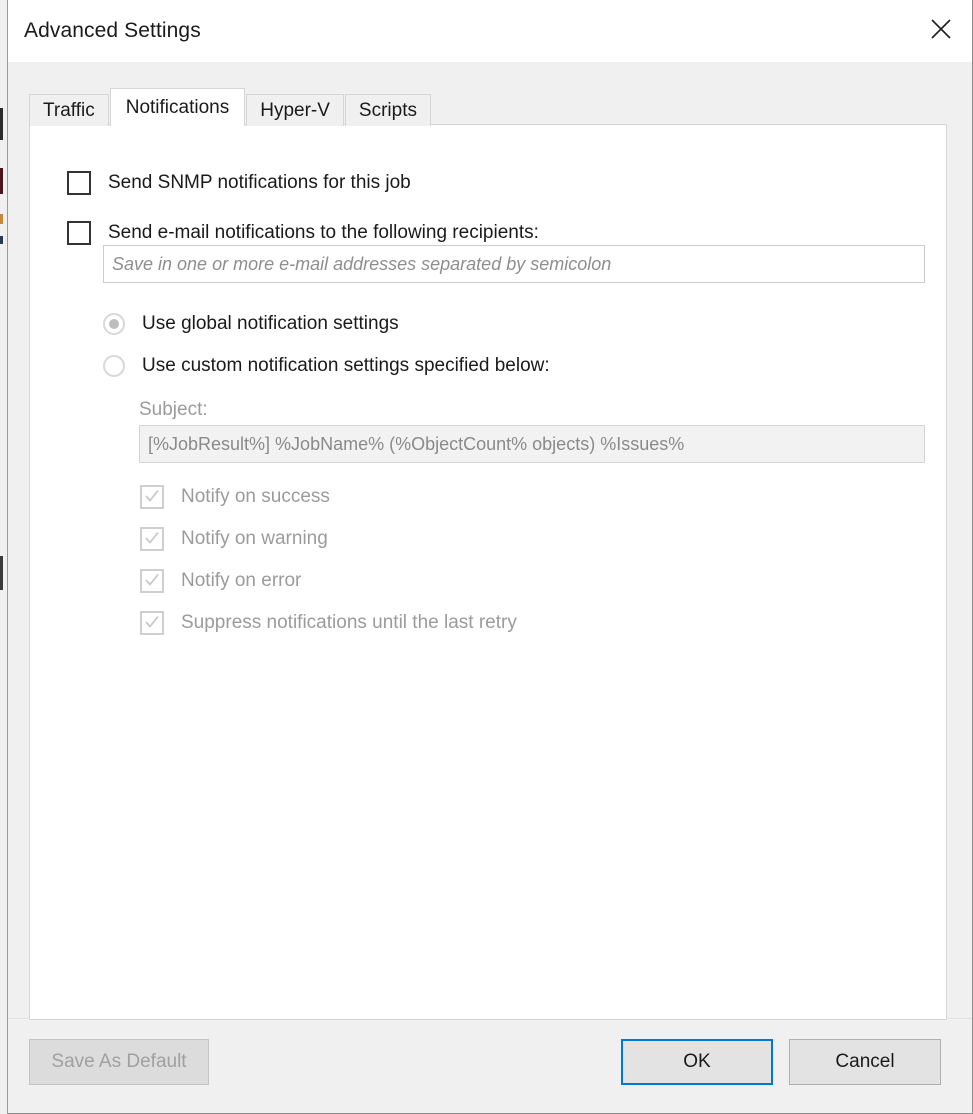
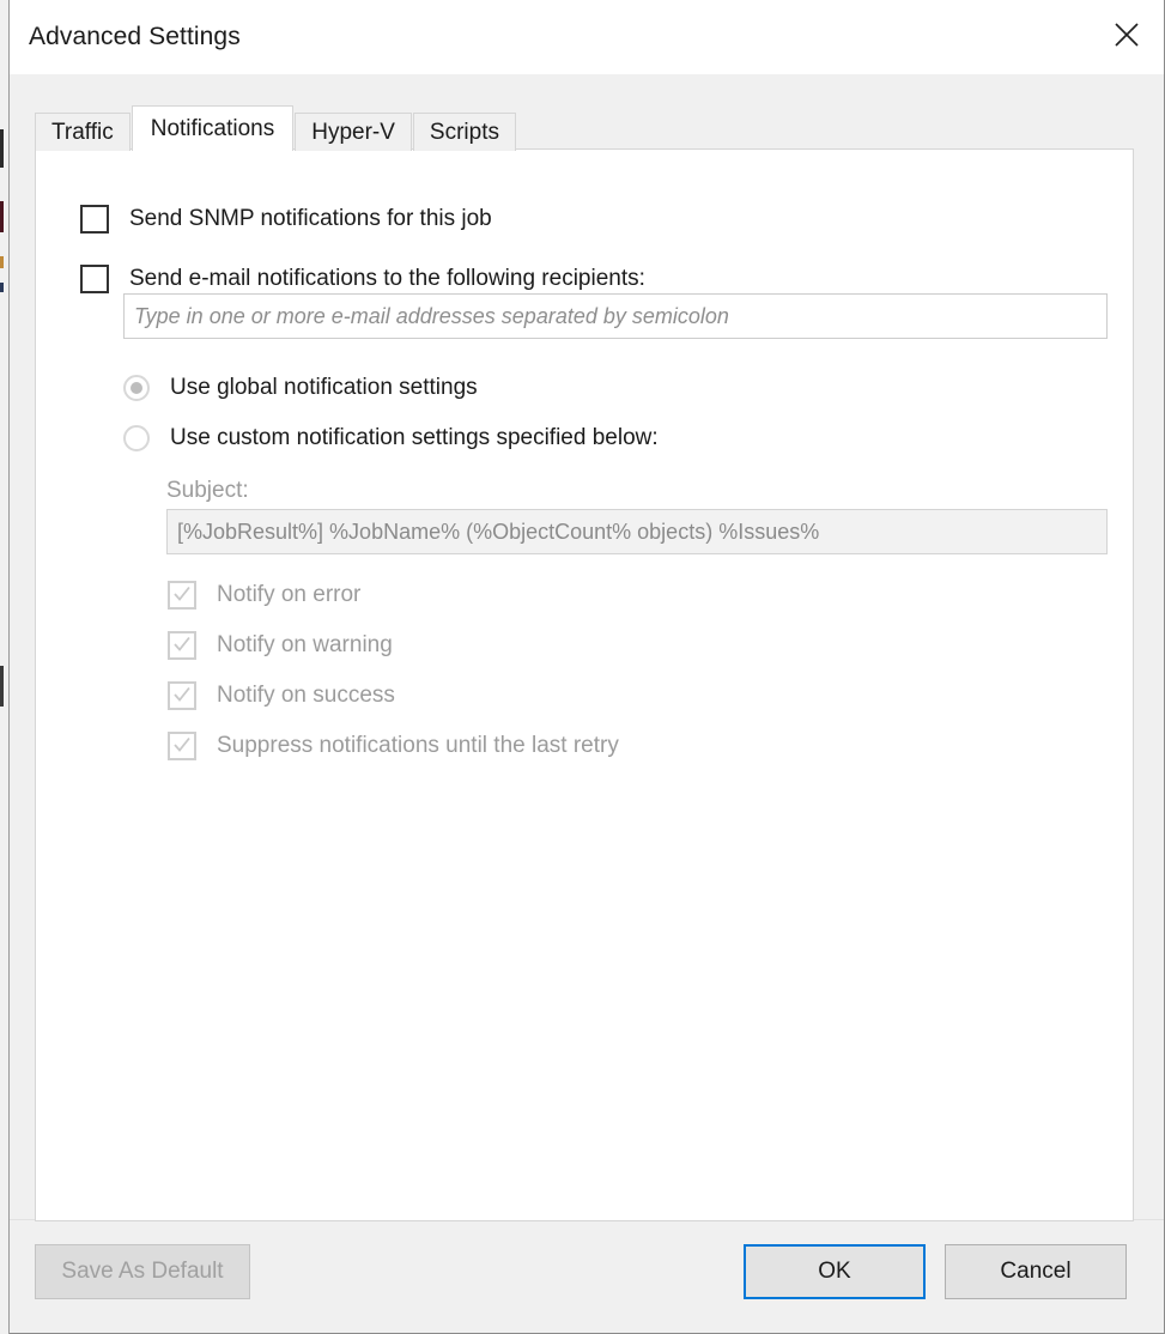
  Advanced Settings
  Traffic
  Notifications
  Hyper-V
  Scripts
  Send SNMP notifications for this job
  Send e-mail notifications to the following recipients:
- Save in one or more e-mail addresses separated by semicolon
+ Type in one or more e-mail addresses separated by semicolon
  Use global notification settings
  Use custom notification settings specified below:
  Subject:
  [%JobResult%] %JobName% (%ObjectCount% objects) %Issues%
- Notify on success
+ Notify on error
  Notify on warning
- Notify on error
+ Notify on success
  Suppress notifications until the last retry
  Save As Default
  OK
  Cancel
